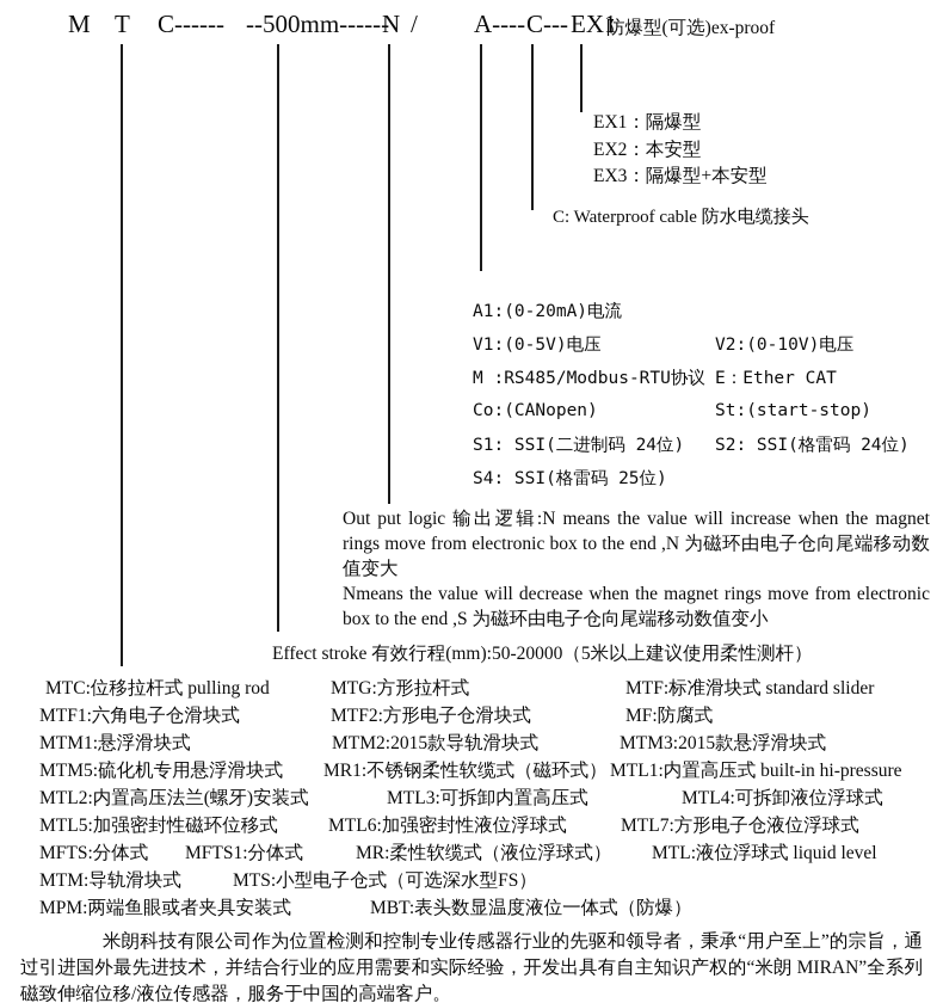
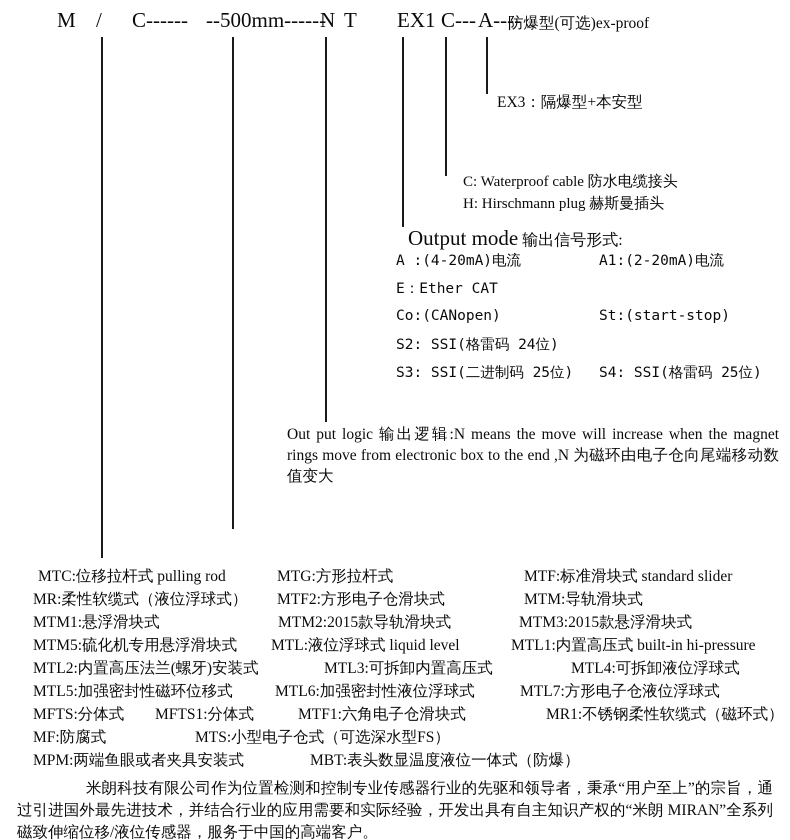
  M
- T
+ /
  C------
  --500mm------
  N
- /
+ T
- A----
+ EX1
  C---
- EX1
+ A----
  防爆型(可选)ex-proof
- EX1：隔爆型
- EX2：本安型
  EX3：隔爆型+本安型
  C: Waterproof cable 防水电缆接头
+ H: Hirschmann plug 赫斯曼插头
+ Output mode 输出信号形式:
+ A :(4-20mA)电流
- A1:(0-20mA)电流
+ A1:(2-20mA)电流
- V1:(0-5V)电压
- V2:(0-10V)电压
- M :RS485/Modbus-RTU协议
  E：Ether CAT
  Co:(CANopen)
  St:(start-stop)
- S1: SSI(二进制码 24位)
  S2: SSI(格雷码 24位)
+ S3: SSI(二进制码 25位)
  S4: SSI(格雷码 25位)
- Out put logic 输出逻辑:N means the value will increase when the magnet rings move from electronic box to the end ,N 为磁环由电子仓向尾端移动数值变大
+ Out put logic 输出逻辑:N means the move will increase when the magnet rings move from electronic box to the end ,N 为磁环由电子仓向尾端移动数值变大
- Nmeans the value will decrease when the magnet rings move from electronic box to the end ,S 为磁环由电子仓向尾端移动数值变小
- Effect stroke 有效行程(mm):50-20000（5米以上建议使用柔性测杆）
  MTC:位移拉杆式 pulling rod
  MTG:方形拉杆式
  MTF:标准滑块式 standard slider
- MTF1:六角电子仓滑块式
+ MR:柔性软缆式（液位浮球式）
  MTF2:方形电子仓滑块式
- MF:防腐式
+ MTM:导轨滑块式
  MTM1:悬浮滑块式
  MTM2:2015款导轨滑块式
  MTM3:2015款悬浮滑块式
  MTM5:硫化机专用悬浮滑块式
- MR1:不锈钢柔性软缆式（磁环式）
+ MTL:液位浮球式 liquid level
  MTL1:内置高压式 built-in hi-pressure
  MTL2:内置高压法兰(螺牙)安装式
  MTL3:可拆卸内置高压式
  MTL4:可拆卸液位浮球式
  MTL5:加强密封性磁环位移式
  MTL6:加强密封性液位浮球式
  MTL7:方形电子仓液位浮球式
  MFTS:分体式
  MFTS1:分体式
- MR:柔性软缆式（液位浮球式）
+ MTF1:六角电子仓滑块式
- MTL:液位浮球式 liquid level
+ MR1:不锈钢柔性软缆式（磁环式）
- MTM:导轨滑块式
+ MF:防腐式
  MTS:小型电子仓式（可选深水型FS）
  MPM:两端鱼眼或者夹具安装式
  MBT:表头数显温度液位一体式（防爆）
  米朗科技有限公司作为位置检测和控制专业传感器行业的先驱和领导者，秉承“用户至上”的宗旨，通过引进国外最先进技术，并结合行业的应用需要和实际经验，开发出具有自主知识产权的“米朗 MIRAN”全系列磁致伸缩位移/液位传感器，服务于中国的高端客户。
